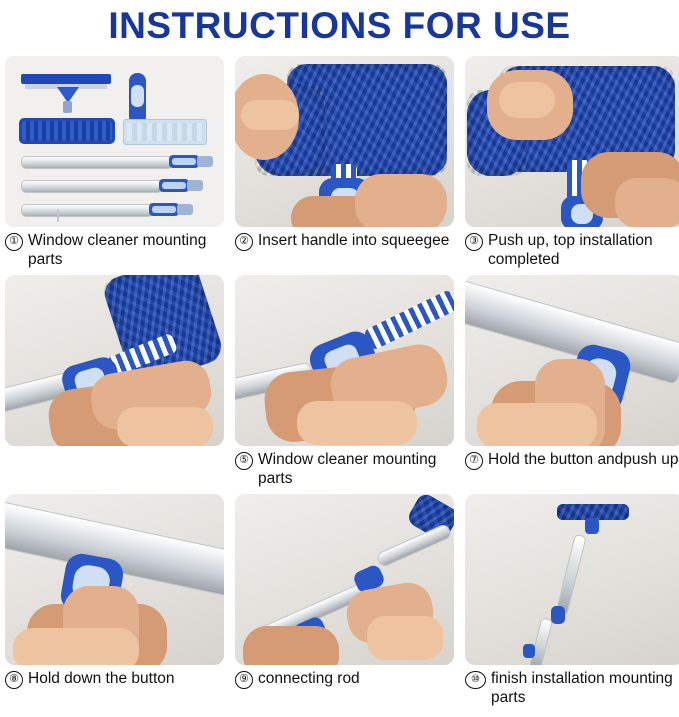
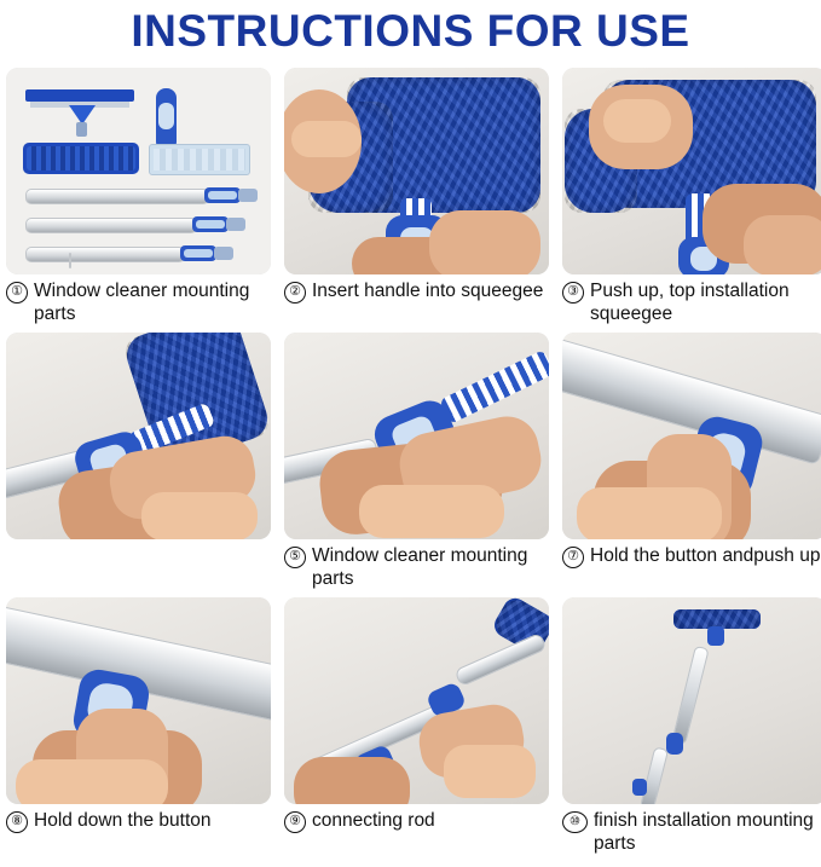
  INSTRUCTIONS FOR USE
  ①
  Window cleaner mounting parts
  ②
  Insert handle into squeegee
  ③
- Push up, top installation completed
+ Push up, top installation squeegee
  ⑤
  Window cleaner mounting parts
  ⑦
  Hold the button andpush up
  ⑧
  Hold down the button
  ⑨
  connecting rod
  ⑩
  finish installation mounting parts
